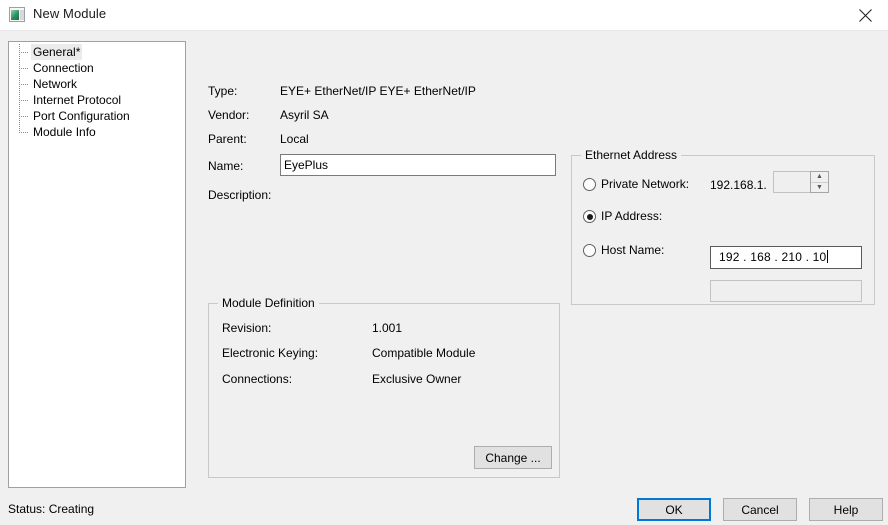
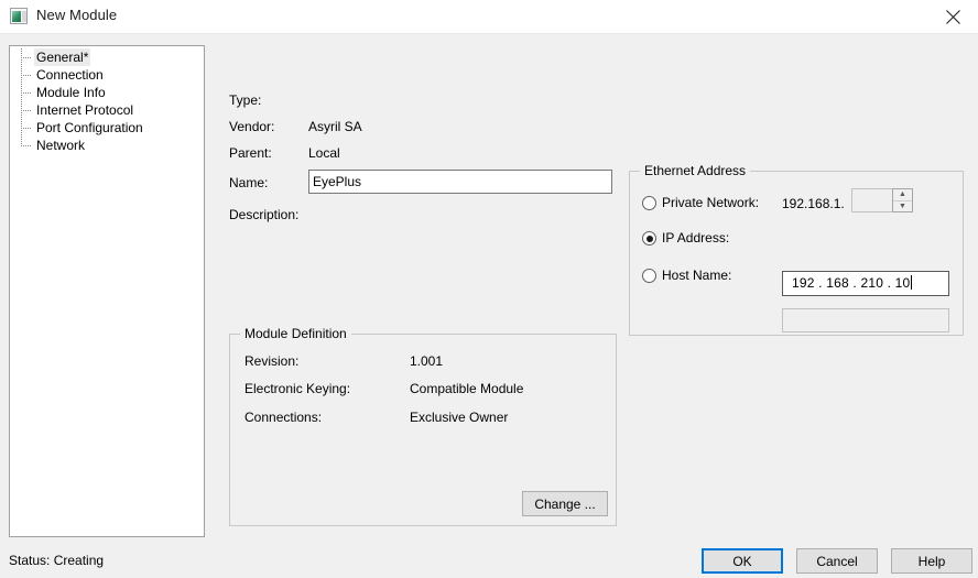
  New Module
  General*
  Connection
- Network
+ Module Info
  Internet Protocol
  Port Configuration
- Module Info
+ Network
  Type:
- EYE+ EtherNet/IP EYE+ EtherNet/IP
  Vendor:
  Asyril SA
  Parent:
  Local
  Name:
  EyePlus
  Description:
  Ethernet Address
  Private Network:
  192.168.1.
  IP Address:
  192 . 168 . 210 . 10
  Host Name:
  Module Definition
  Revision:
  1.001
  Electronic Keying:
  Compatible Module
  Connections:
  Exclusive Owner
  Change ...
  Status: Creating
  OK
  Cancel
  Help
